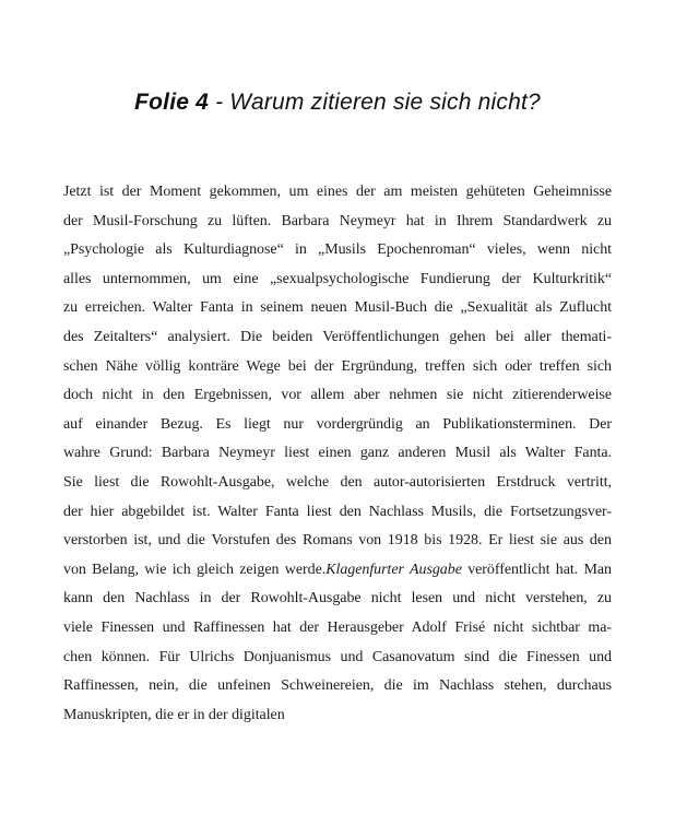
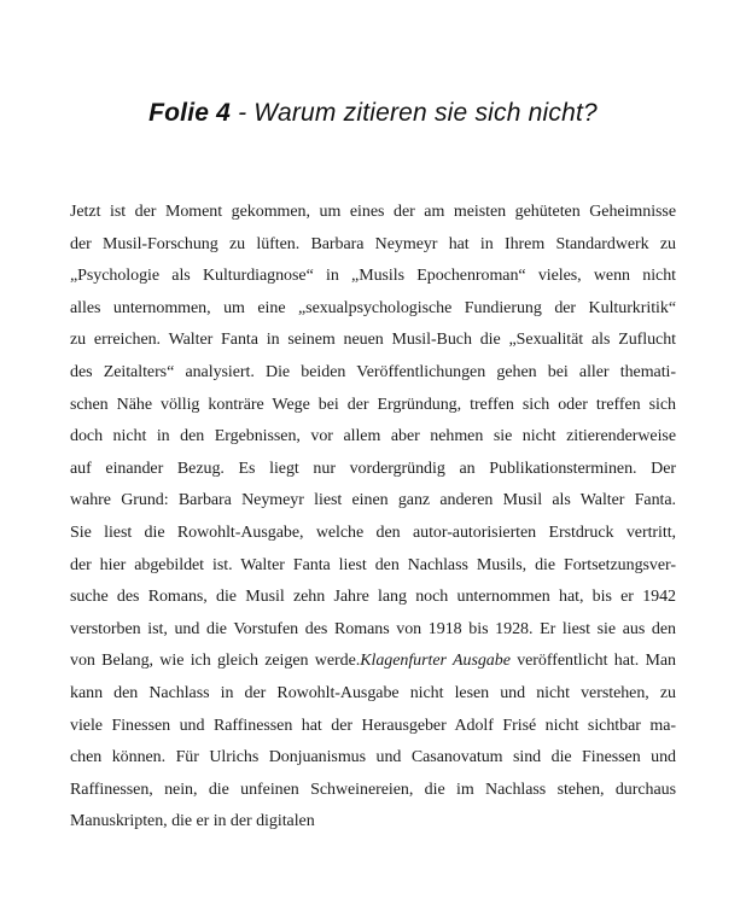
  Folie 4 - Warum zitieren sie sich nicht?
  Jetzt ist der Moment gekommen, um eines der am meisten gehüteten Geheimnisse
  der Musil-Forschung zu lüften. Barbara Neymeyr hat in Ihrem Standardwerk zu
  „Psychologie als Kulturdiagnose“ in „Musils Epochenroman“ vieles, wenn nicht
  alles unternommen, um eine „sexualpsychologische Fundierung der Kulturkritik“
  zu erreichen. Walter Fanta in seinem neuen Musil-Buch die „Sexualität als Zuflucht
  des Zeitalters“ analysiert. Die beiden Veröffentlichungen gehen bei aller themati-
  schen Nähe völlig konträre Wege bei der Ergründung, treffen sich oder treffen sich
  doch nicht in den Ergebnissen, vor allem aber nehmen sie nicht zitierenderweise
  auf einander Bezug. Es liegt nur vordergründig an Publikationsterminen. Der
  wahre Grund: Barbara Neymeyr liest einen ganz anderen Musil als Walter Fanta.
  Sie liest die Rowohlt-Ausgabe, welche den autor-autorisierten Erstdruck vertritt,
  der hier abgebildet ist. Walter Fanta liest den Nachlass Musils, die Fortsetzungsver-
+ suche des Romans, die Musil zehn Jahre lang noch unternommen hat, bis er 1942
  verstorben ist, und die Vorstufen des Romans von 1918 bis 1928. Er liest sie aus den
  von Belang, wie ich gleich zeigen werde.Klagenfurter Ausgabe veröffentlicht hat. Man
  kann den Nachlass in der Rowohlt-Ausgabe nicht lesen und nicht verstehen, zu
  viele Finessen und Raffinessen hat der Herausgeber Adolf Frisé nicht sichtbar ma-
  chen können. Für Ulrichs Donjuanismus und Casanovatum sind die Finessen und
  Raffinessen, nein, die unfeinen Schweinereien, die im Nachlass stehen, durchaus
  Manuskripten, die er in der digitalen
